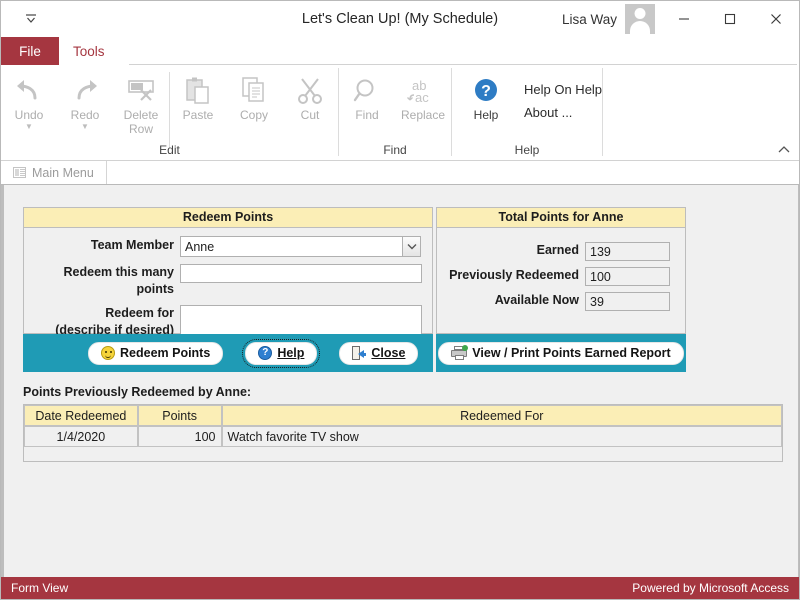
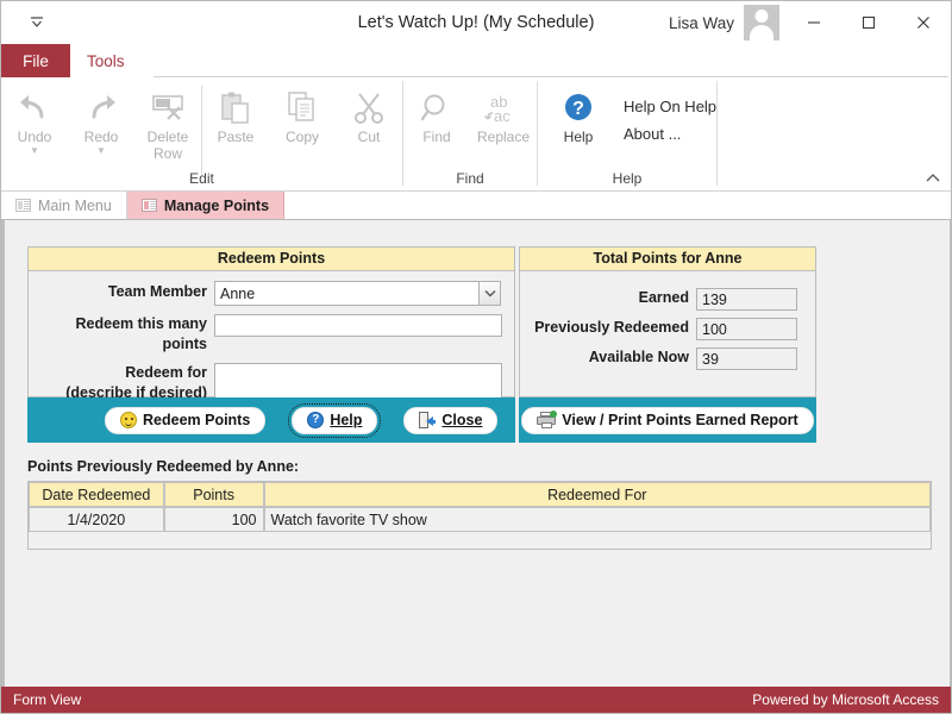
- Let's Clean Up! (My Schedule)
+ Let's Watch Up! (My Schedule)
  Lisa Way
  File
  Tools
  Undo
  ▼
  Redo
  ▼
  Delete Row
  Paste
  Copy
  Cut
  Edit
  Find
  ab
  ac
  Replace
  Find
  ?
  Help
  Help On Help
  About ...
  Help
  Main Menu
+ Manage Points
  Redeem Points
  Team Member
  Anne
  Redeem this many points
  Redeem for
  (describe if desired)
  Redeem Points
  ?
  Help
  Close
  Total Points for Anne
  Earned
  139
  Previously Redeemed
  100
  Available Now
  39
  View / Print Points Earned Report
  Points Previously Redeemed by Anne:
  Date Redeemed
  Points
  Redeemed For
  1/4/2020
  100
  Watch favorite TV show
  Form View
  Powered by Microsoft Access
